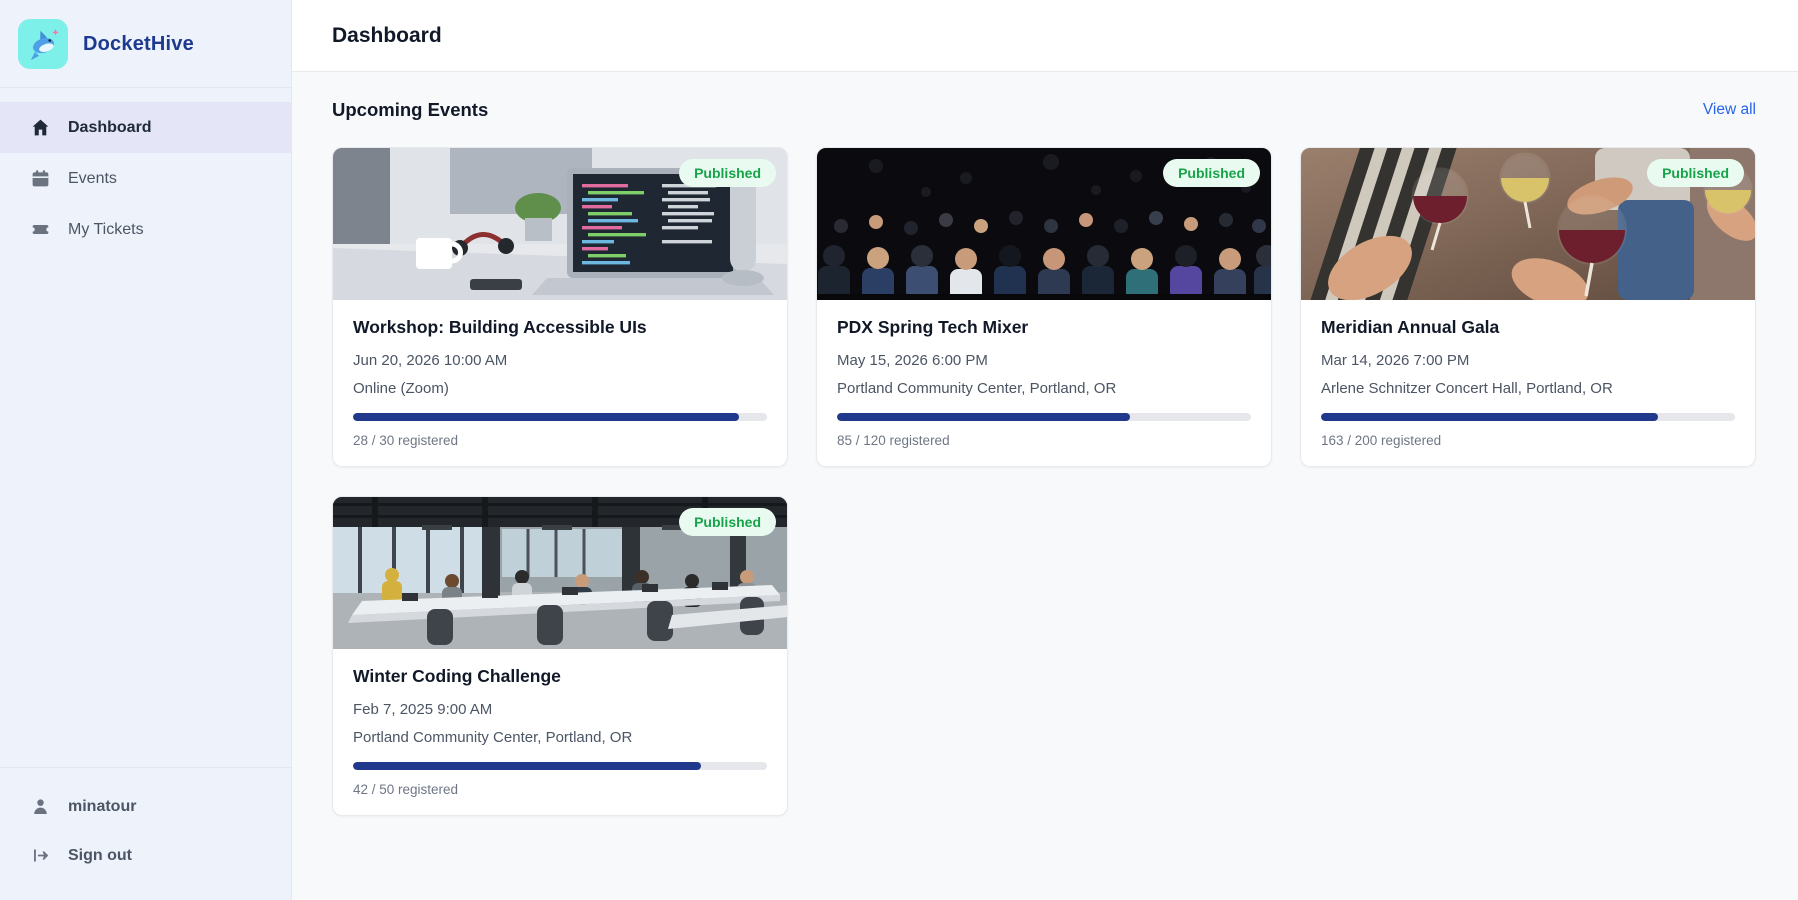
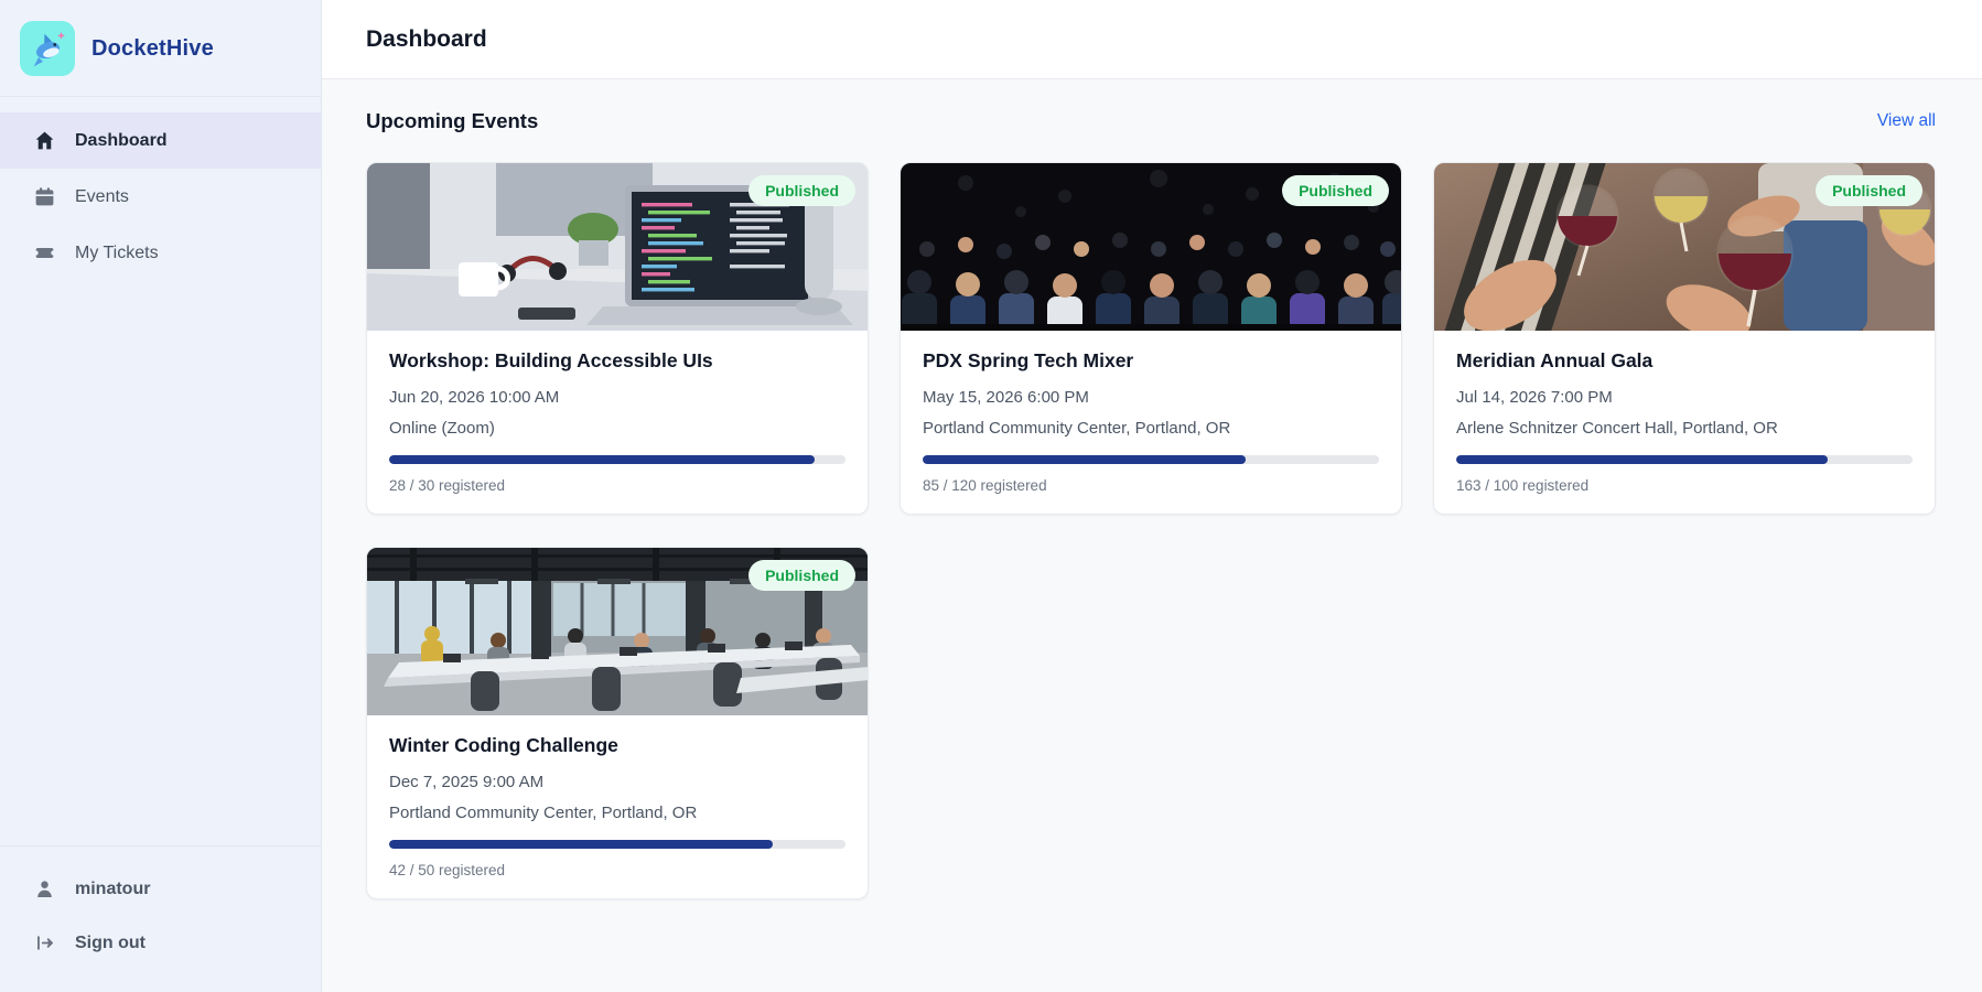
  DocketHive
  Dashboard
  Events
  My Tickets
  minatour
  Sign out
  Dashboard
  Upcoming Events
  View all
  Published
  Workshop: Building Accessible UIs
  Jun 20, 2026 10:00 AM
  Online (Zoom)
  28 / 30 registered
  Published
  PDX Spring Tech Mixer
  May 15, 2026 6:00 PM
  Portland Community Center, Portland, OR
  85 / 120 registered
  Published
  Meridian Annual Gala
- Mar 14, 2026 7:00 PM
+ Jul 14, 2026 7:00 PM
  Arlene Schnitzer Concert Hall, Portland, OR
- 163 / 200 registered
+ 163 / 100 registered
  Published
  Winter Coding Challenge
- Feb 7, 2025 9:00 AM
+ Dec 7, 2025 9:00 AM
  Portland Community Center, Portland, OR
  42 / 50 registered
